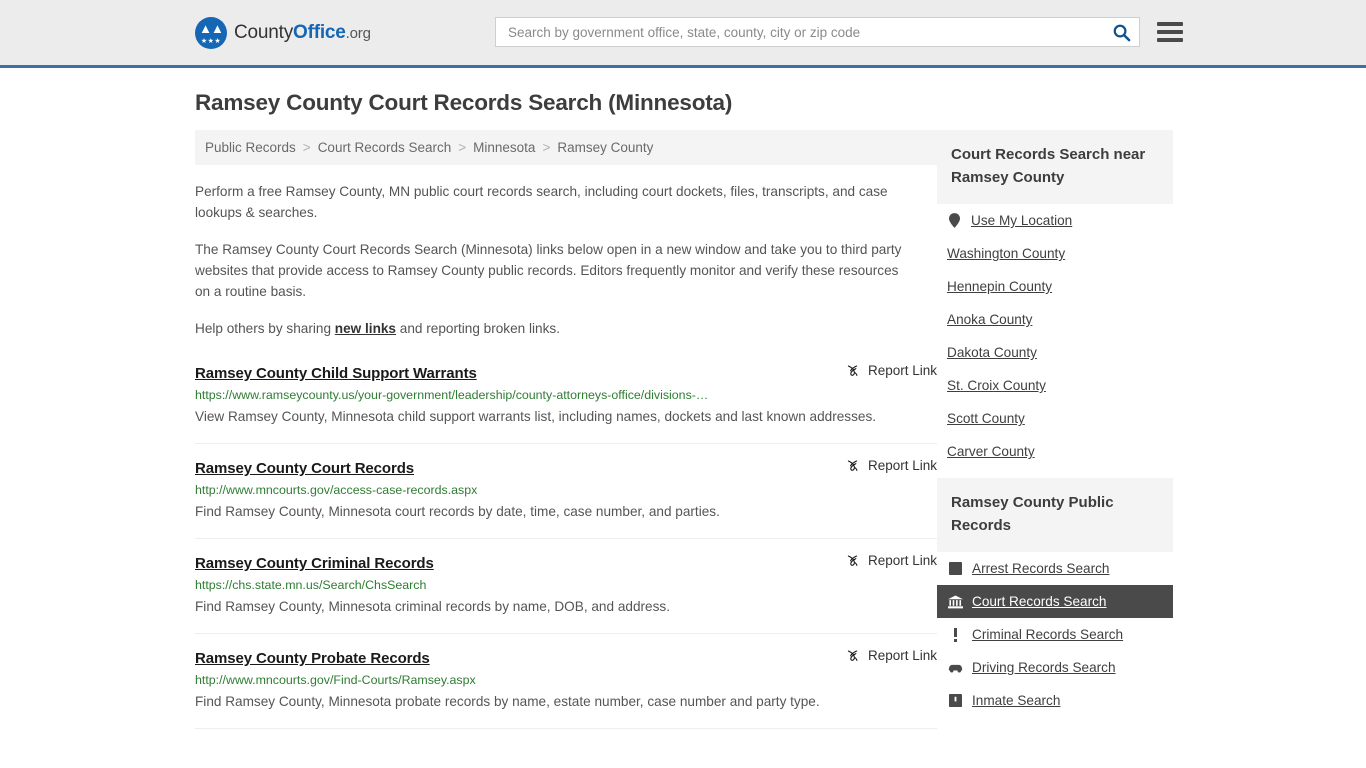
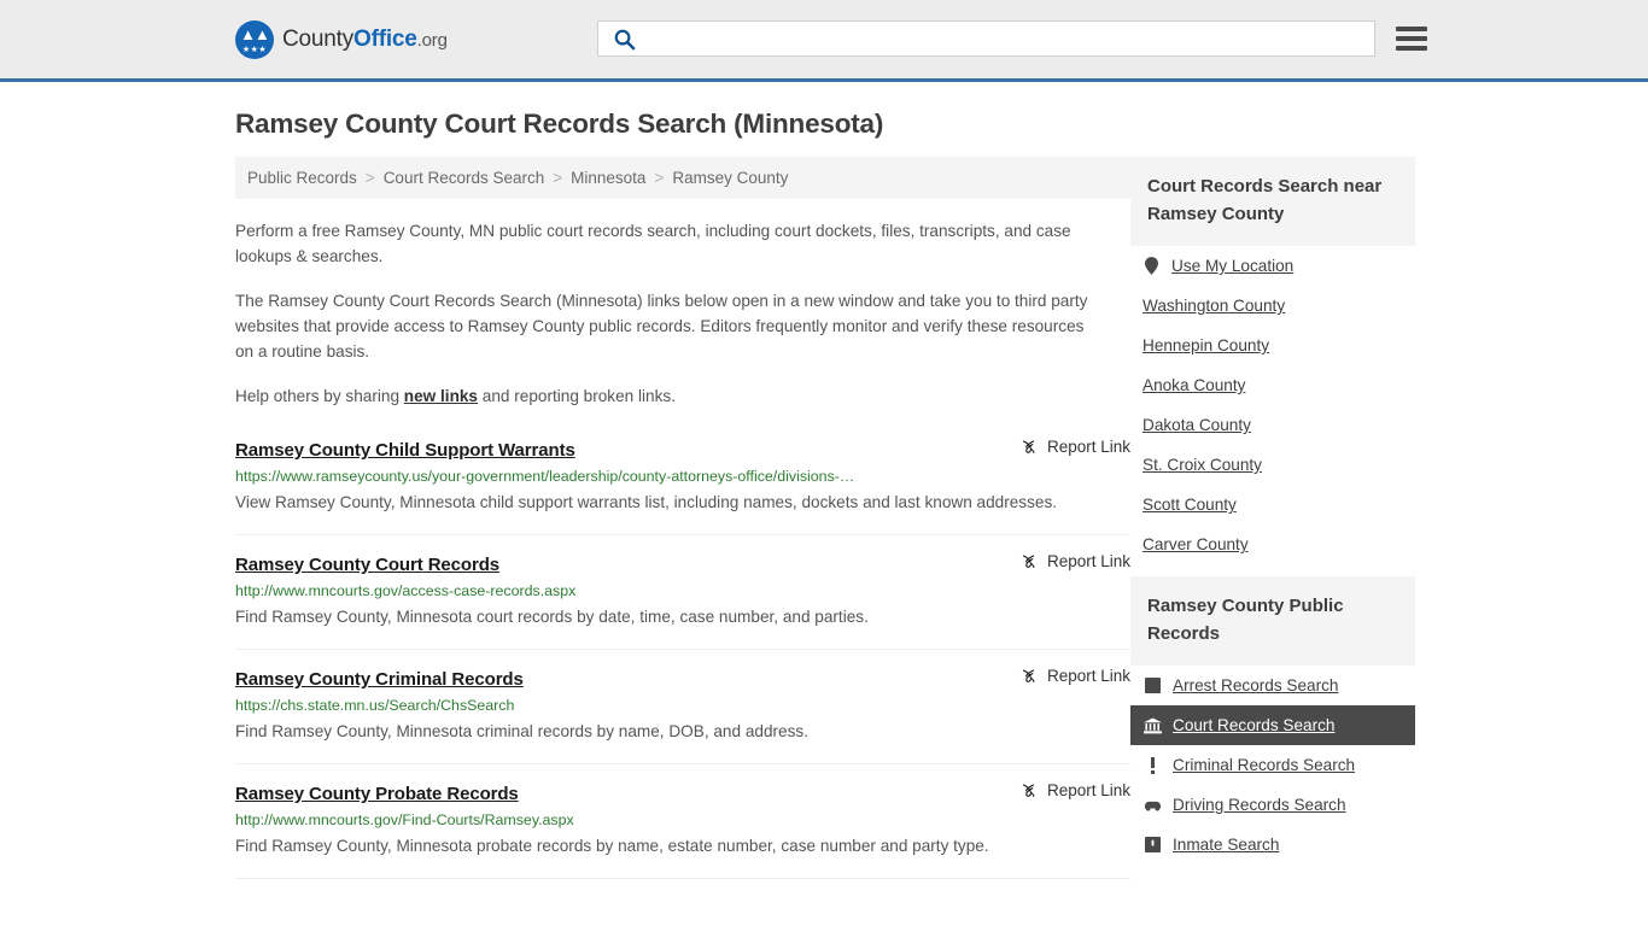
  ▲▲
  CountyOffice.org
- Search by government office, state, county, city or zip code
  Ramsey County Court Records Search (Minnesota)
  Public Records
  >
  Court Records Search
  >
  Minnesota
  >
  Ramsey County
  Perform a free Ramsey County, MN public court records search, including court dockets, files, transcripts, and case lookups & searches.
  The Ramsey County Court Records Search (Minnesota) links below open in a new window and take you to third party websites that provide access to Ramsey County public records. Editors frequently monitor and verify these resources on a routine basis.
  Help others by sharing new links and reporting broken links.
  Ramsey County Child Support Warrants
  Report Link
  https://www.ramseycounty.us/your-government/leadership/county-attorneys-office/divisions-…
  View Ramsey County, Minnesota child support warrants list, including names, dockets and last known addresses.
  Ramsey County Court Records
  Report Link
  http://www.mncourts.gov/access-case-records.aspx
  Find Ramsey County, Minnesota court records by date, time, case number, and parties.
  Ramsey County Criminal Records
  Report Link
  https://chs.state.mn.us/Search/ChsSearch
  Find Ramsey County, Minnesota criminal records by name, DOB, and address.
  Ramsey County Probate Records
  Report Link
  http://www.mncourts.gov/Find-Courts/Ramsey.aspx
  Find Ramsey County, Minnesota probate records by name, estate number, case number and party type.
  Court Records Search near Ramsey County
  Use My Location
  Washington County
  Hennepin County
  Anoka County
  Dakota County
  St. Croix County
  Scott County
  Carver County
  Ramsey County Public Records
  Arrest Records Search
  Court Records Search
  Criminal Records Search
  Driving Records Search
  Inmate Search
